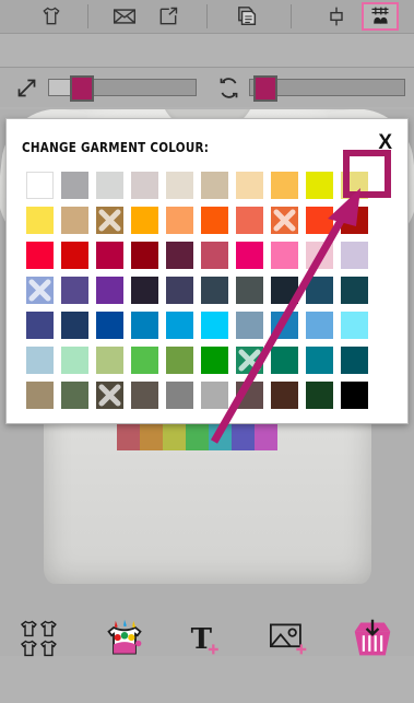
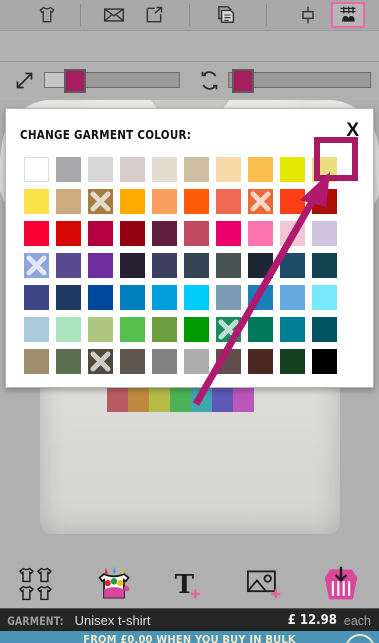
  CHANGE GARMENT COLOUR:
  X
  T
+ GARMENT:
+ Unisex t-shirt
+ £ 12.98
+ each
+ FROM £0.00 WHEN YOU BUY IN BULK
